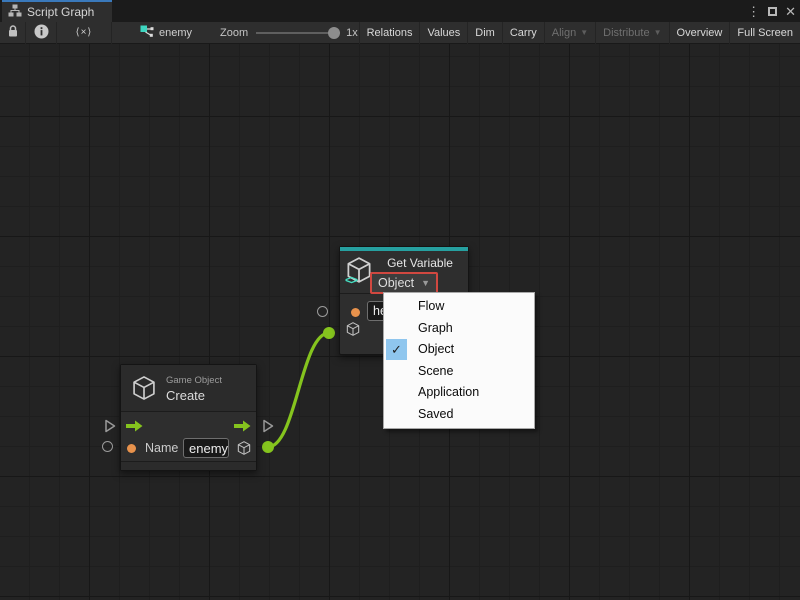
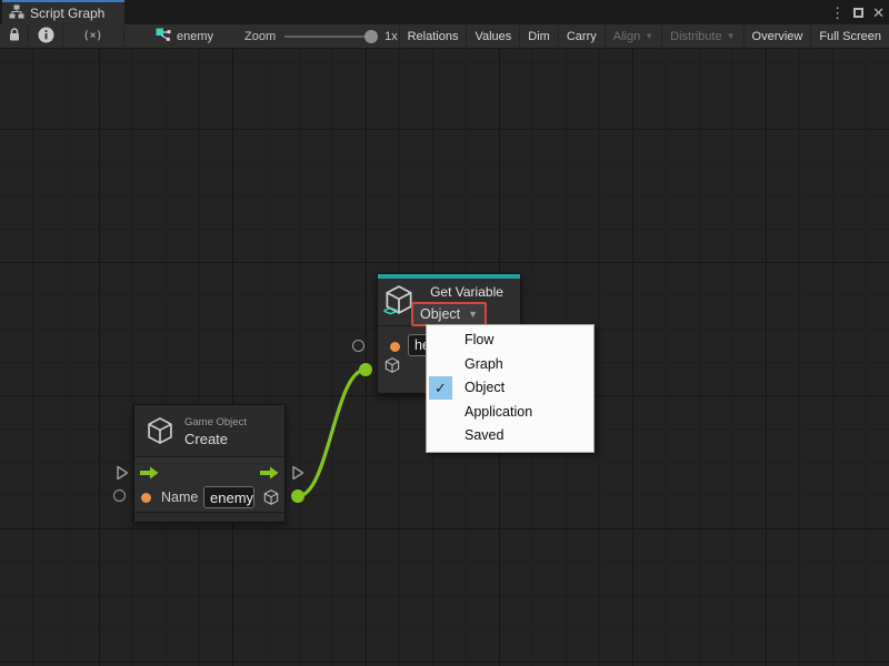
  Script Graph
  ⋮
  ✕
  ⟨×⟩
  enemy
  Zoom
  1x
  Relations
  Values
  Dim
  Carry
  Align
  ▼
  Distribute
  ▼
  Overview
  Full Screen
  <>
  Get Variable
  Object
  ▼
  Game Object
  Create
  Name
  enemy
  Flow
  Graph
  ✓
  Object
- Scene
  Application
  Saved
